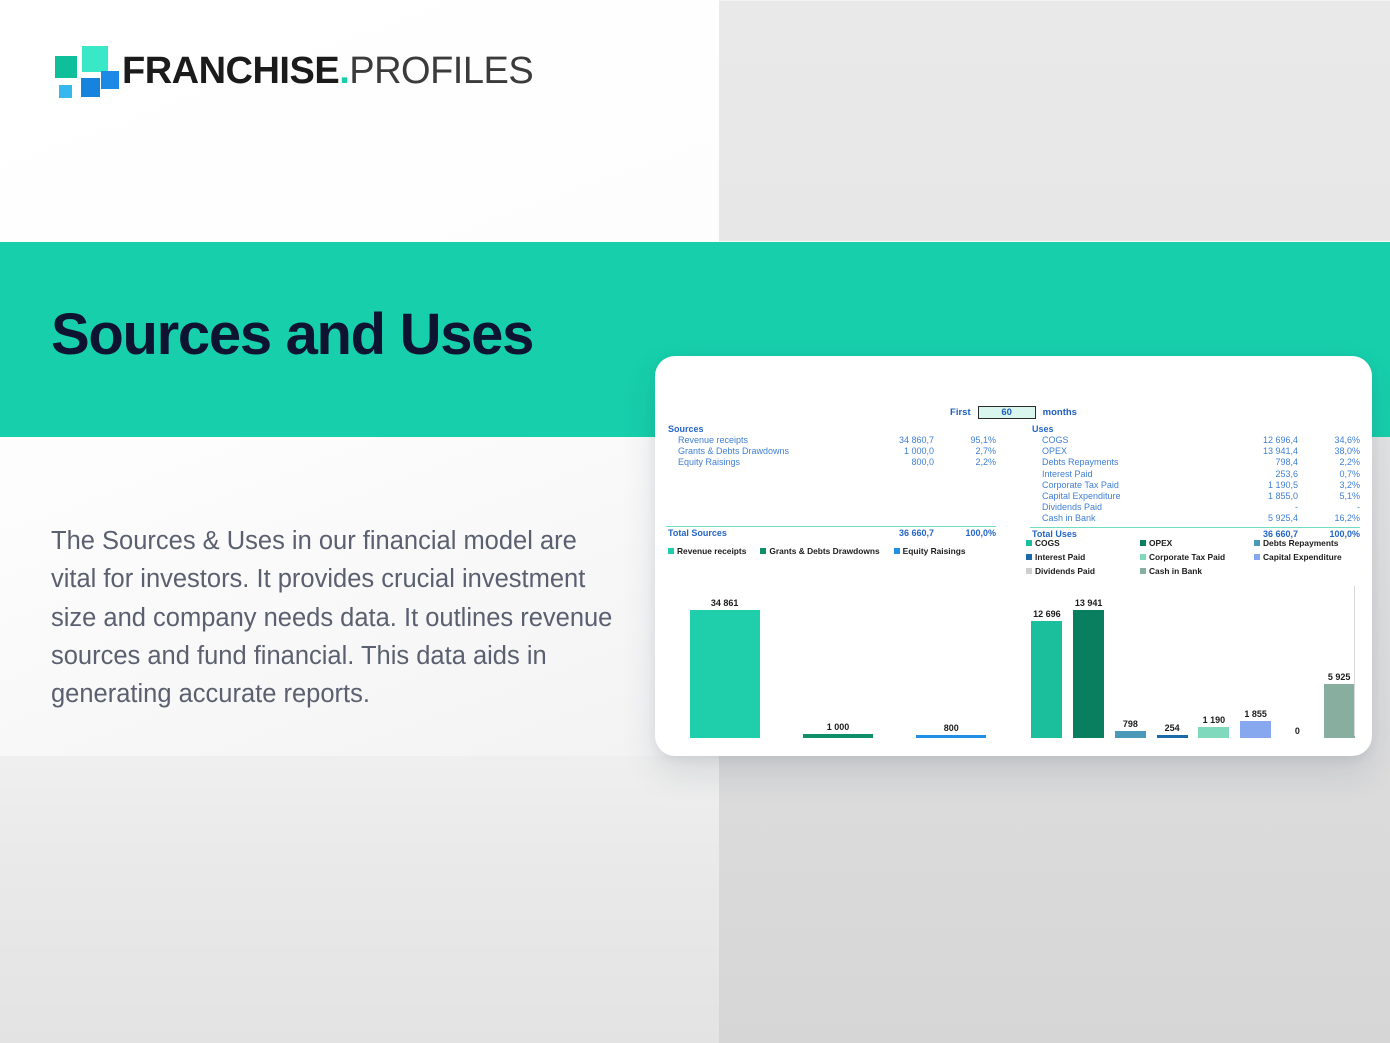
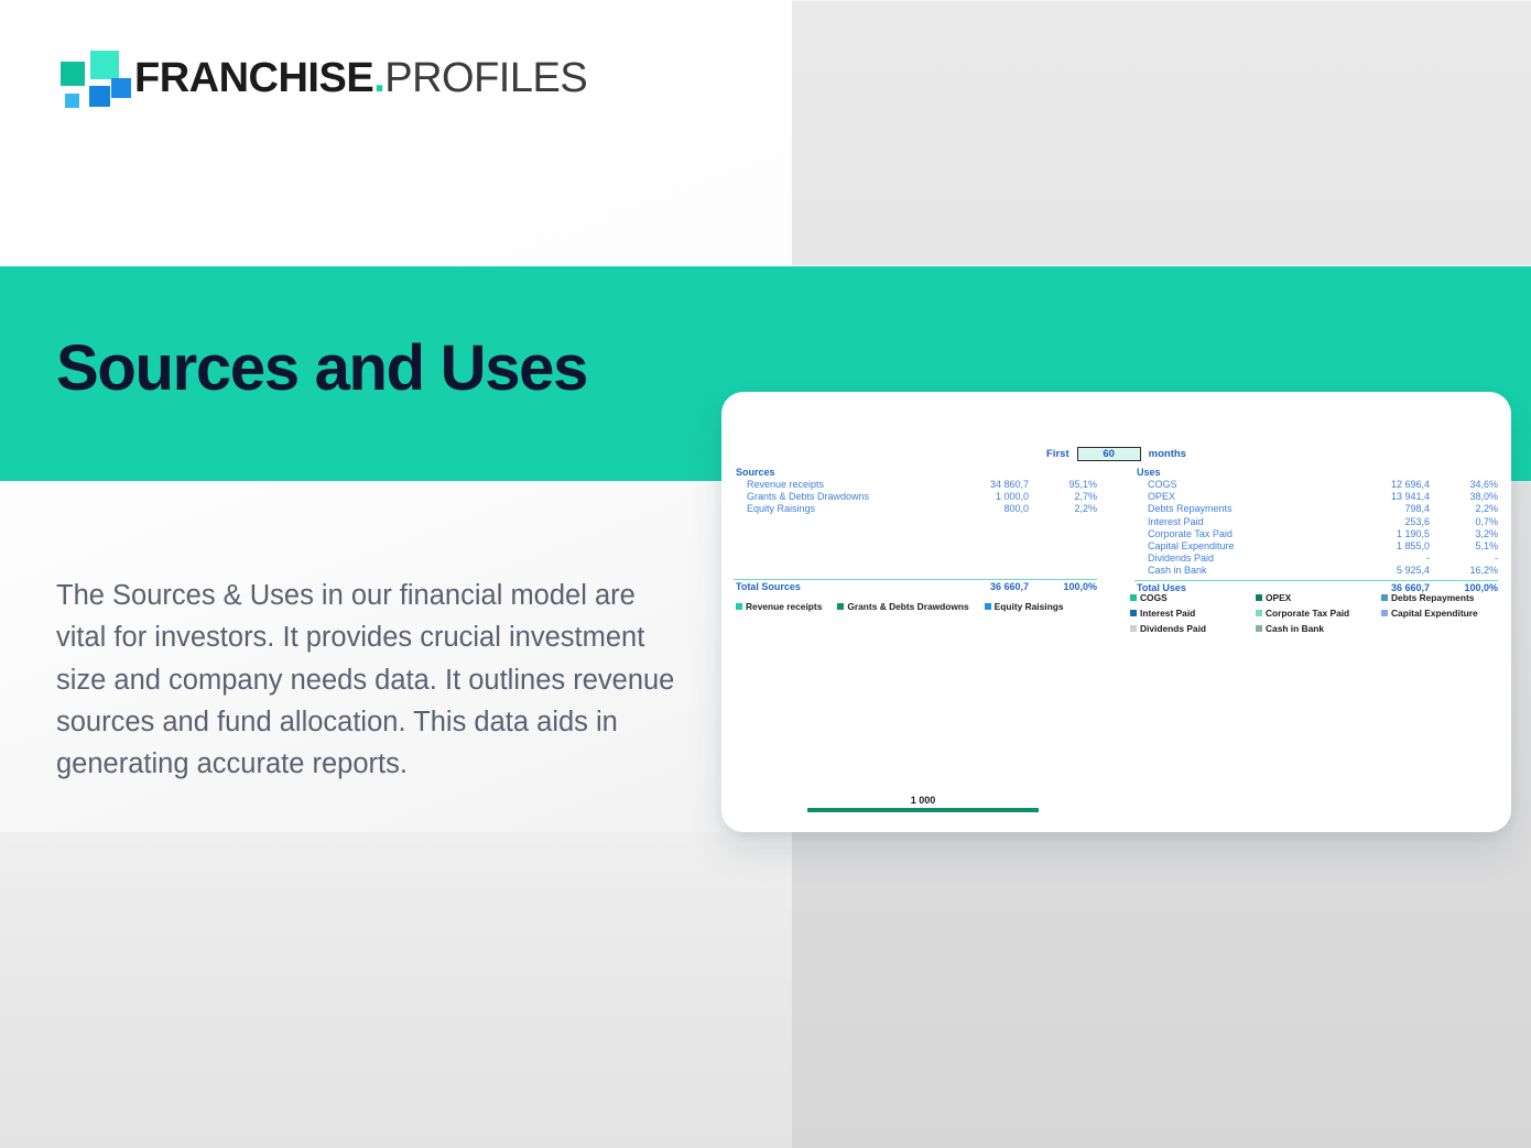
  FRANCHISE.PROFILES
  Sources and Uses
- The Sources & Uses in our financial model are vital for investors. It provides crucial investment size and company needs data. It outlines revenue sources and fund financial. This data aids in generating accurate reports.
+ The Sources & Uses in our financial model are vital for investors. It provides crucial investment size and company needs data. It outlines revenue sources and fund allocation. This data aids in generating accurate reports.
  First
  60
  months
  Sources
  Revenue receipts
  34 860,7
  95,1%
  Grants & Debts Drawdowns
  1 000,0
  2,7%
  Equity Raisings
  800,0
  2,2%
  Total Sources
  36 660,7
  100,0%
  Uses
  COGS
  12 696,4
  34,6%
  OPEX
  13 941,4
  38,0%
  Debts Repayments
  798,4
  2,2%
  Interest Paid
  253,6
  0,7%
  Corporate Tax Paid
  1 190,5
  3,2%
  Capital Expenditure
  1 855,0
  5,1%
  Dividends Paid
  -
  -
  Cash in Bank
  5 925,4
  16,2%
  Total Uses
  36 660,7
  100,0%
  Revenue receipts
  Grants & Debts Drawdowns
  Equity Raisings
  COGS
  OPEX
  Debts Repayments
  Interest Paid
  Corporate Tax Paid
  Capital Expenditure
  Dividends Paid
  Cash in Bank
- 34 861
  1 000
- 800
- 12 696
- 13 941
- 798
- 254
- 1 190
- 1 855
- 0
- 5 925
